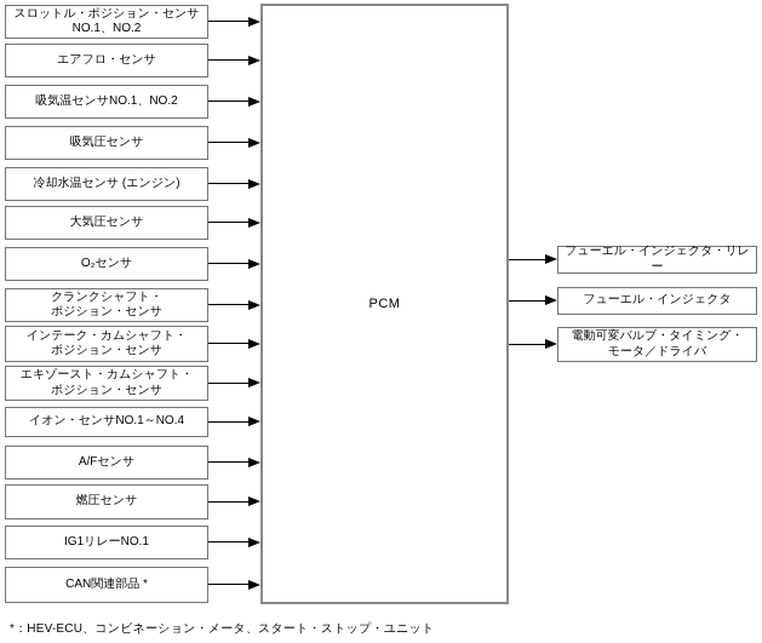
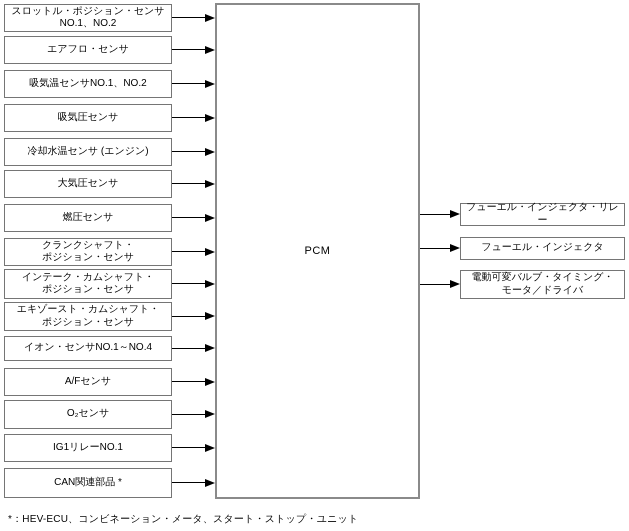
  スロットル・ポジション・センサ
  NO.1、NO.2
  エアフロ・センサ
  吸気温センサNO.1、NO.2
  吸気圧センサ
  冷却水温センサ (エンジン)
  大気圧センサ
- O₂センサ
+ 燃圧センサ
  クランクシャフト・
  ポジション・センサ
  インテーク・カムシャフト・
  ポジション・センサ
  エキゾースト・カムシャフト・
  ポジション・センサ
  イオン・センサNO.1～NO.4
  A/Fセンサ
- 燃圧センサ
+ O₂センサ
  IG1リレーNO.1
  CAN関連部品 *
  PCM
  フューエル・インジェクタ・リレー
  フューエル・インジェクタ
  電動可変バルブ・タイミング・
  モータ／ドライバ
  *：HEV-ECU、コンビネーション・メータ、スタート・ストップ・ユニット
